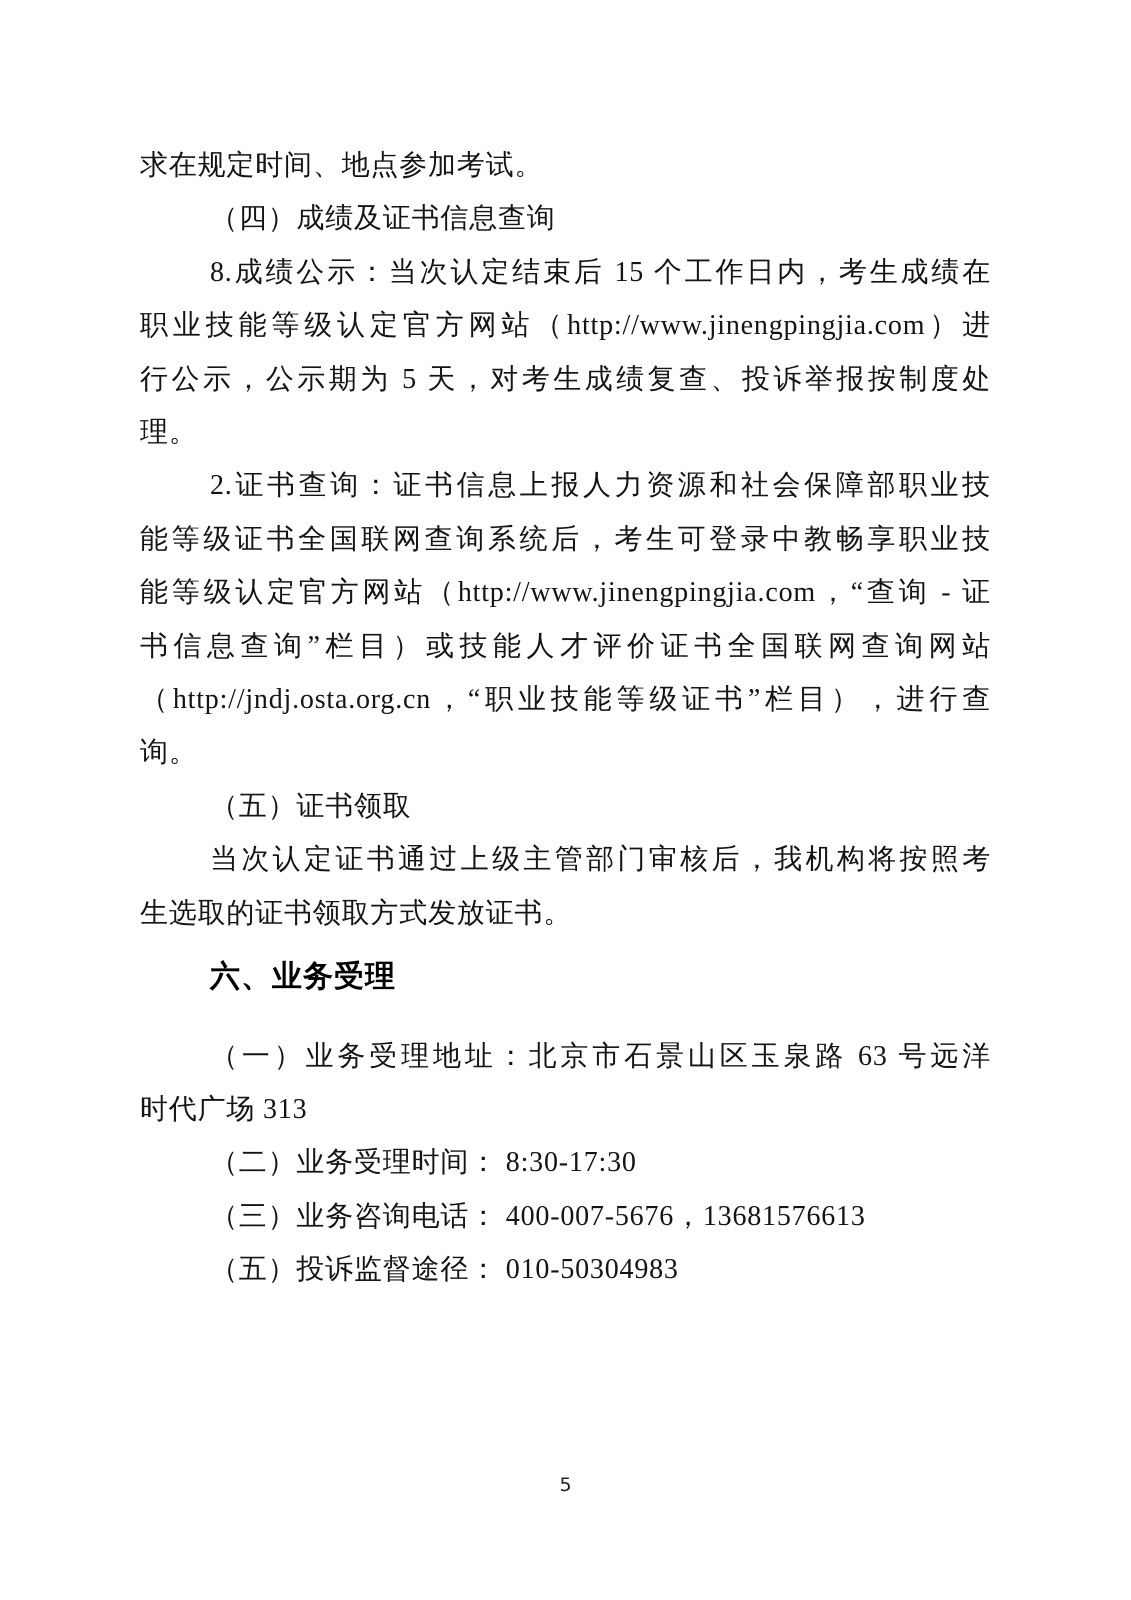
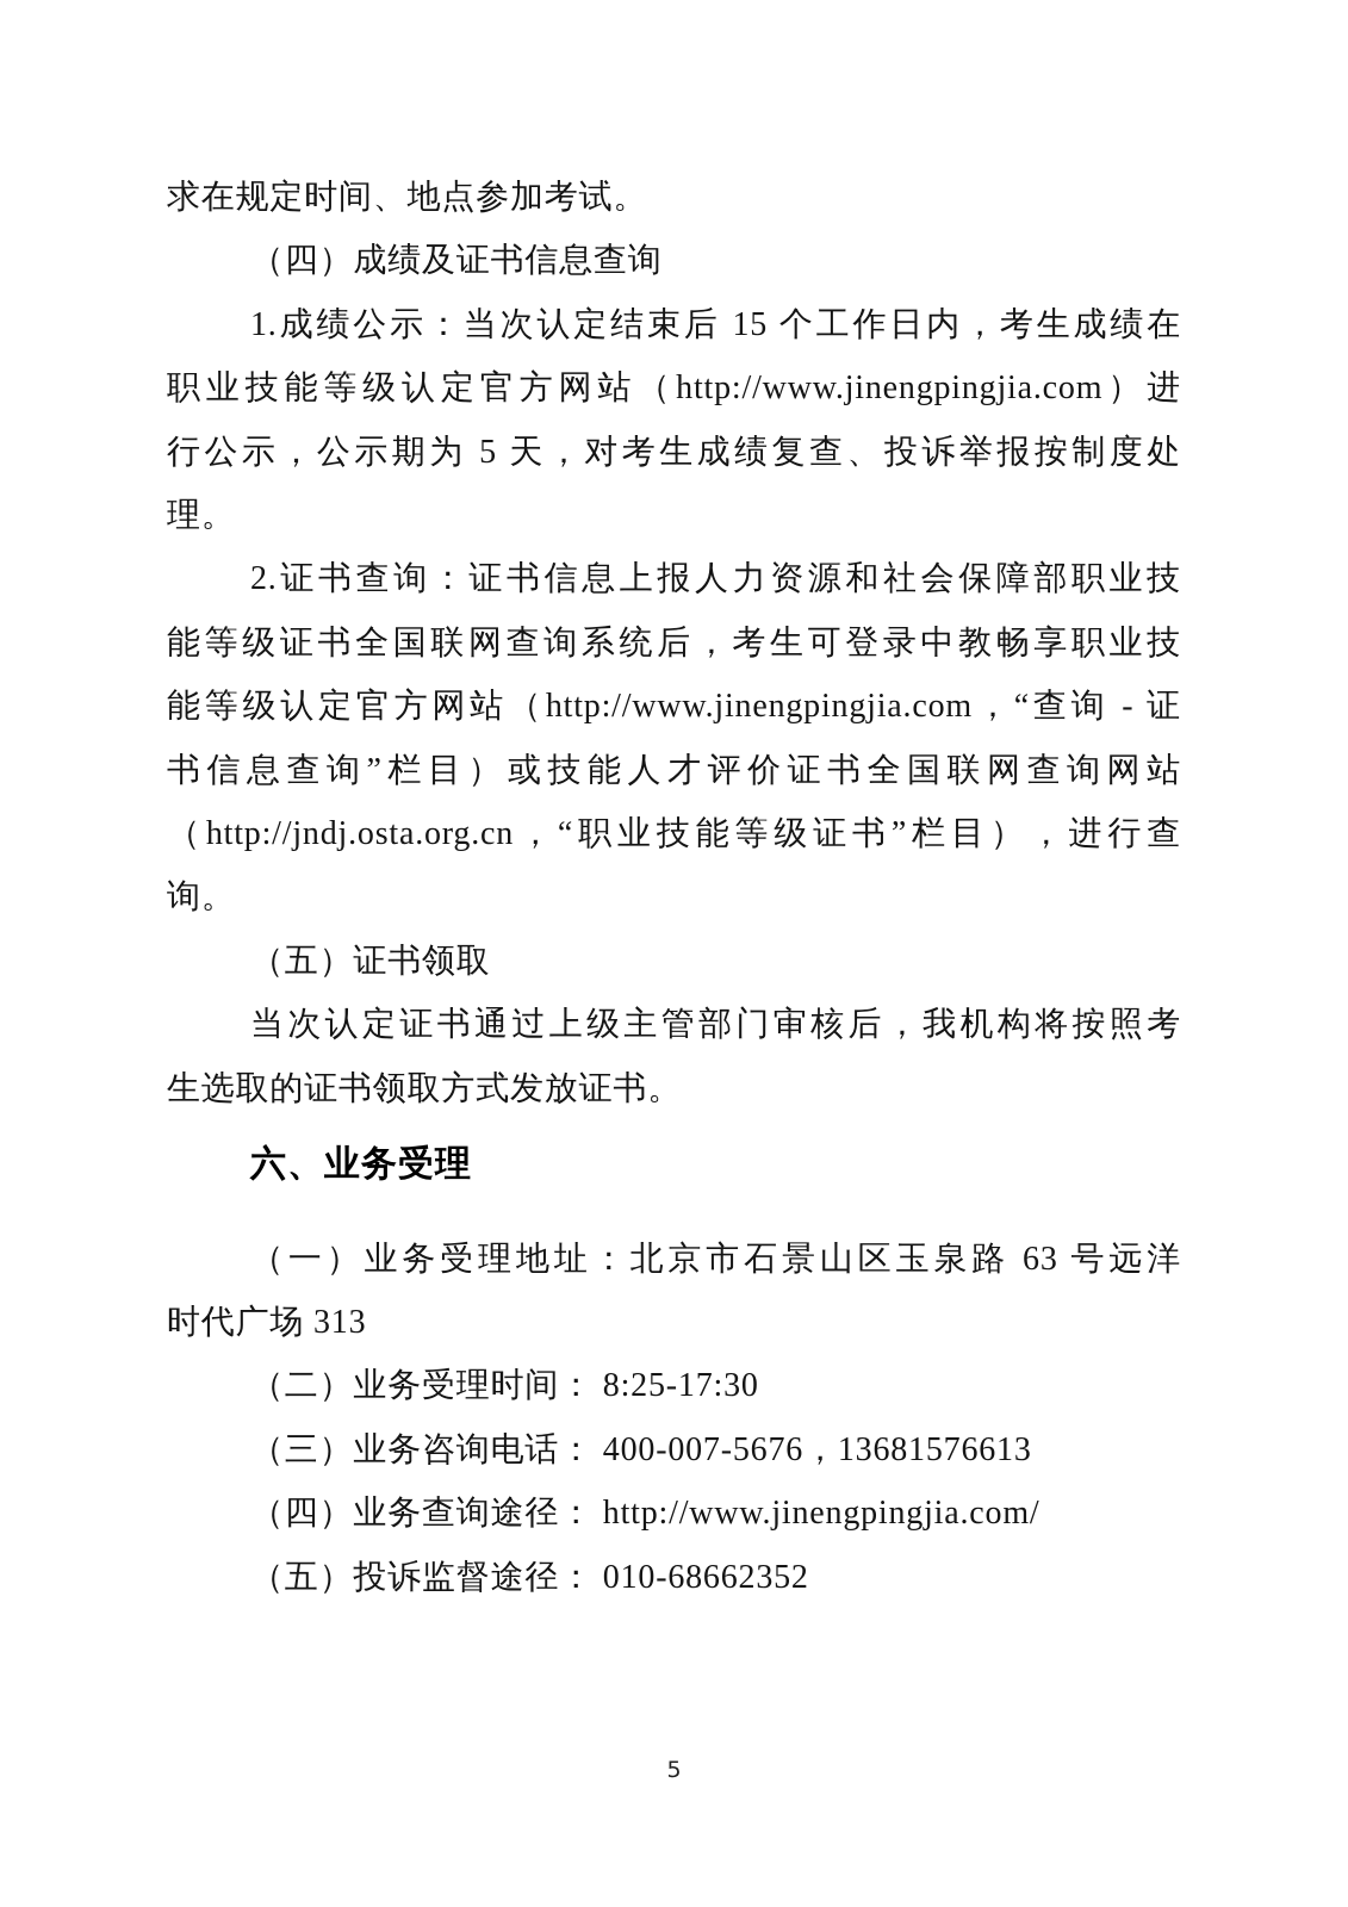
  求在规定时间、地点参加考试。
  （四）成绩及证书信息查询
- 8.成绩公示：当次认定结束后 15 个工作日内，考生成绩在
+ 1.成绩公示：当次认定结束后 15 个工作日内，考生成绩在
  职业技能等级认定官方网站（http://www.jinengpingjia.com）进
  行公示，公示期为 5 天，对考生成绩复查、投诉举报按制度处
  理。
  2.证书查询：证书信息上报人力资源和社会保障部职业技
  能等级证书全国联网查询系统后，考生可登录中教畅享职业技
  能等级认定官方网站（http://www.jinengpingjia.com，“查询 - 证
  书信息查询”栏目）或技能人才评价证书全国联网查询网站
  （http://jndj.osta.org.cn，“职业技能等级证书”栏目），进行查
  询。
  （五）证书领取
  当次认定证书通过上级主管部门审核后，我机构将按照考
  生选取的证书领取方式发放证书。
  六、业务受理
  （一）业务受理地址：北京市石景山区玉泉路 63 号远洋
  时代广场 313
- （二）业务受理时间： 8:30-17:30
+ （二）业务受理时间： 8:25-17:30
  （三）业务咨询电话： 400-007-5676，13681576613
+ （四）业务查询途径： http://www.jinengpingjia.com/
- （五）投诉监督途径： 010-50304983
+ （五）投诉监督途径： 010-68662352
  5
